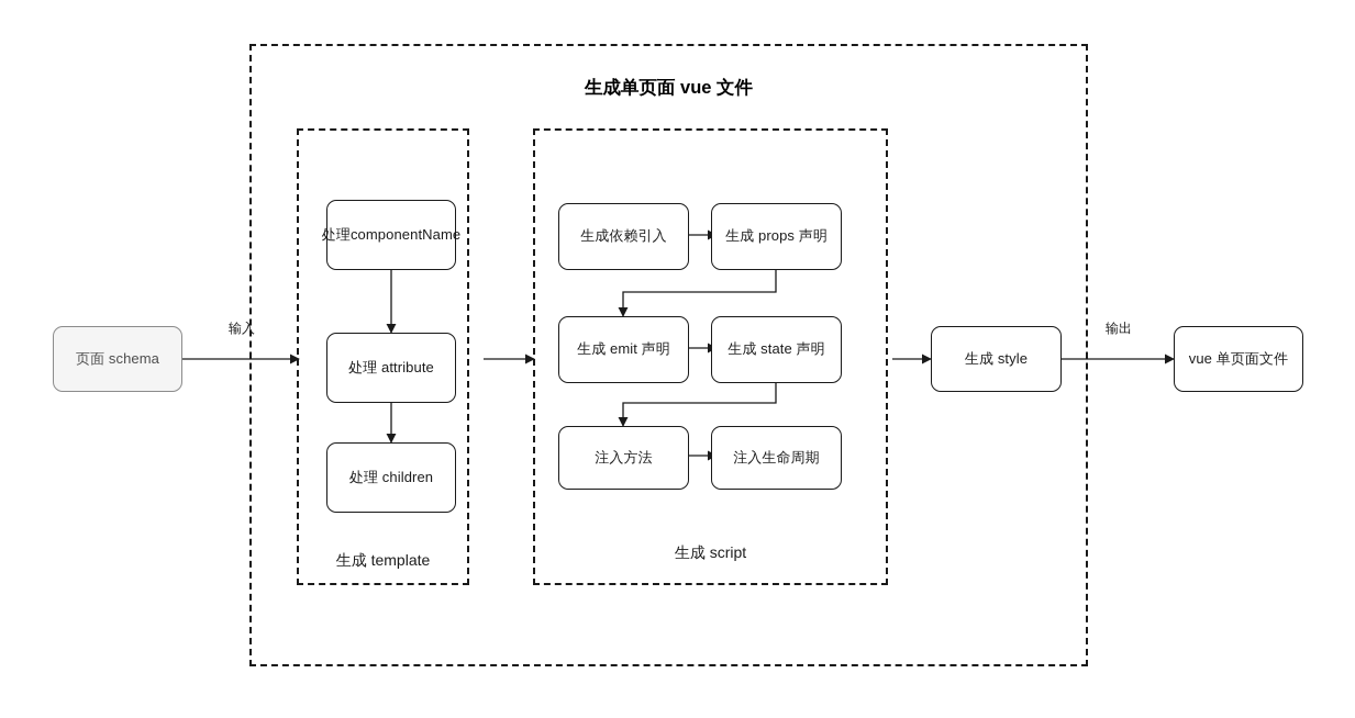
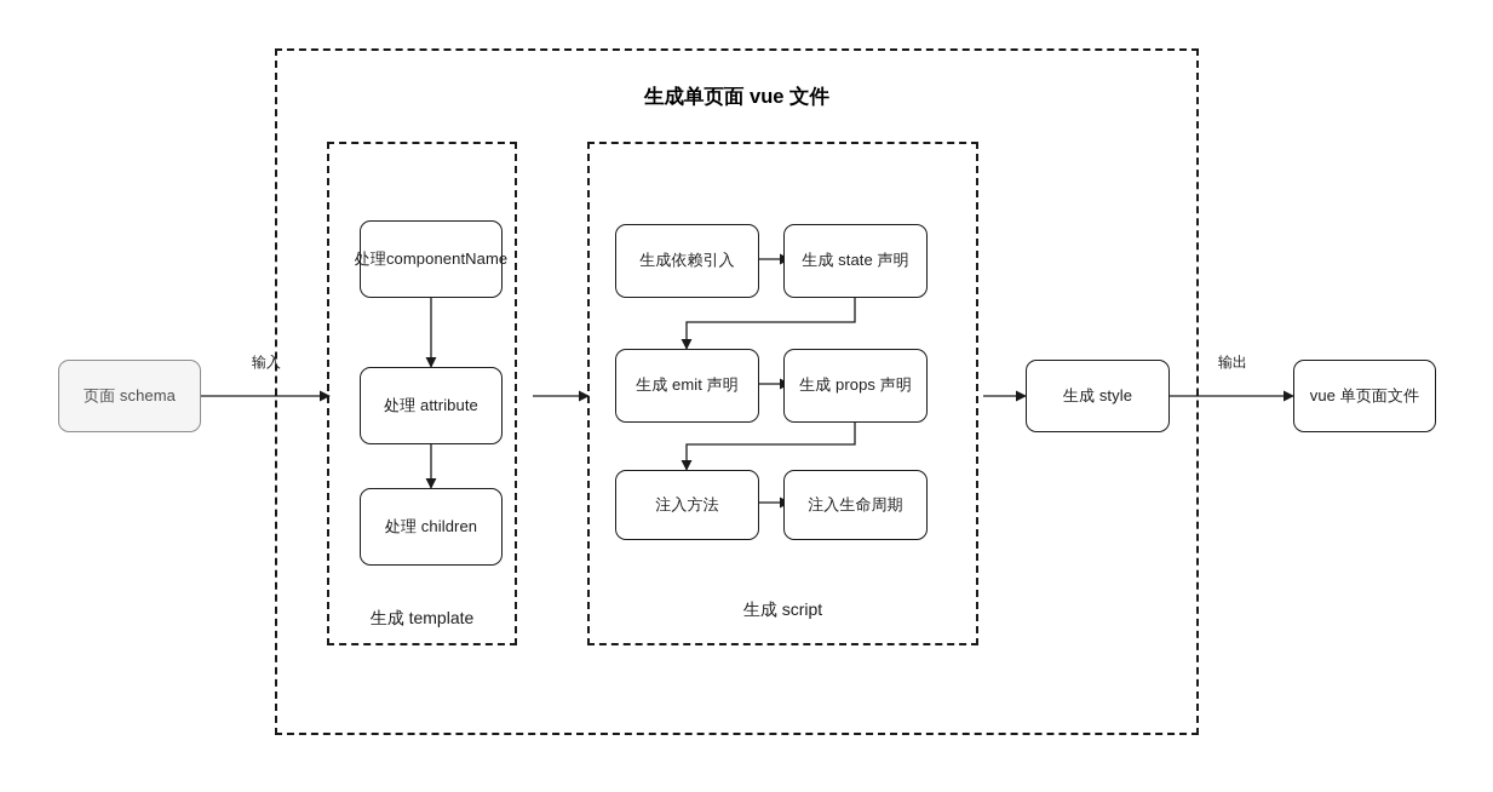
  生成单页面 vue 文件
  页面 schema
  输入
  生成 template
  处理componentName
  处理 attribute
  处理 children
  生成 script
  生成依赖引入
- 生成 props 声明
+ 生成 state 声明
  生成 emit 声明
- 生成 state 声明
+ 生成 props 声明
  注入方法
  注入生命周期
  生成 style
  输出
  vue 单页面文件
